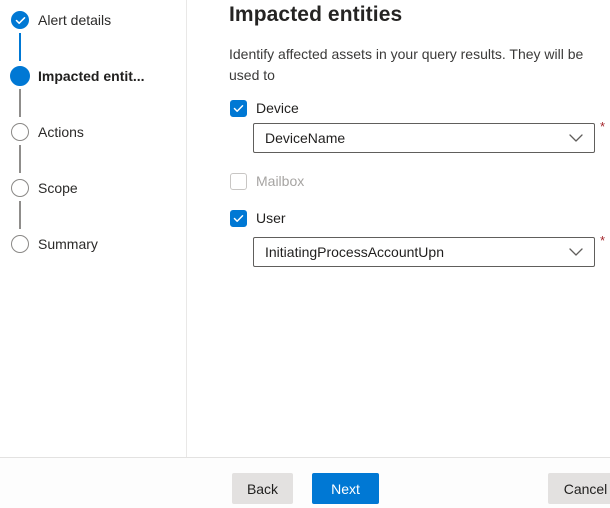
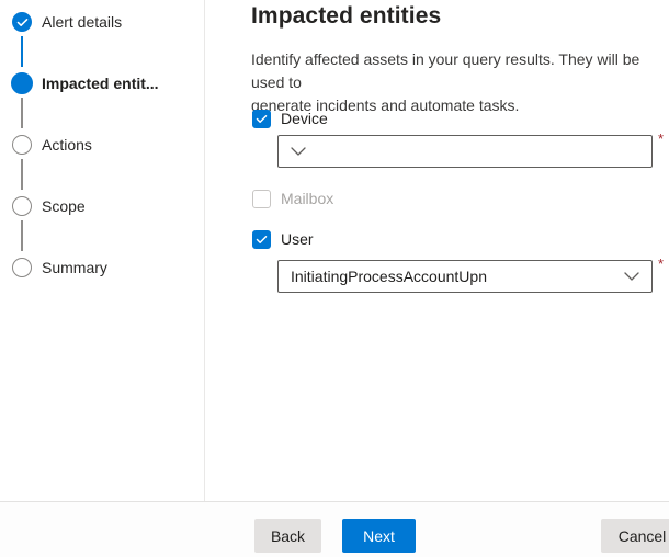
  Alert details
  Impacted entit...
  Actions
  Scope
  Summary
  Impacted entities
  Identify affected assets in your query results. They will be used to
+ generate incidents and automate tasks.
  Device
- DeviceName
  *
  Mailbox
  User
  InitiatingProcessAccountUpn
  *
  Back
  Next
  Cancel
